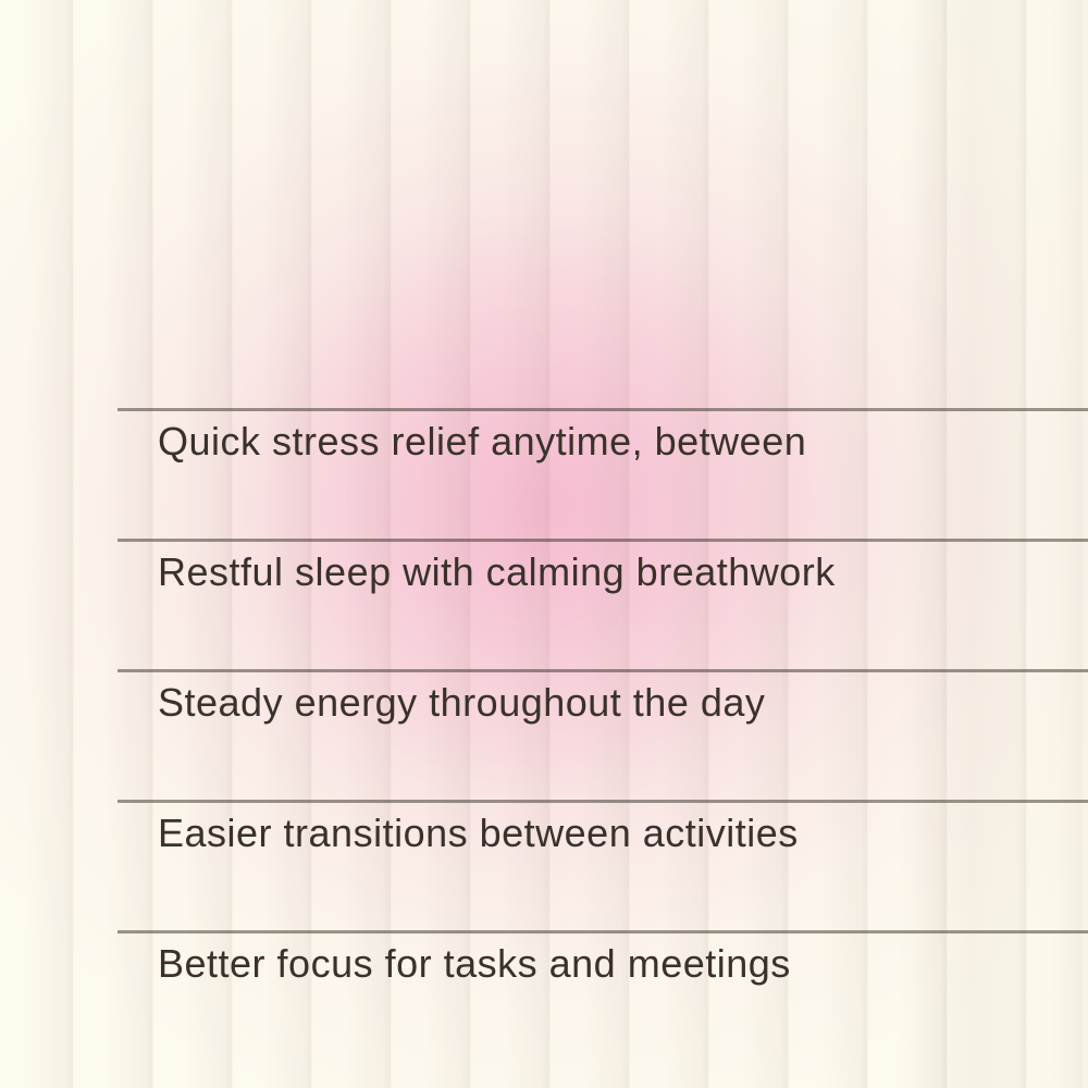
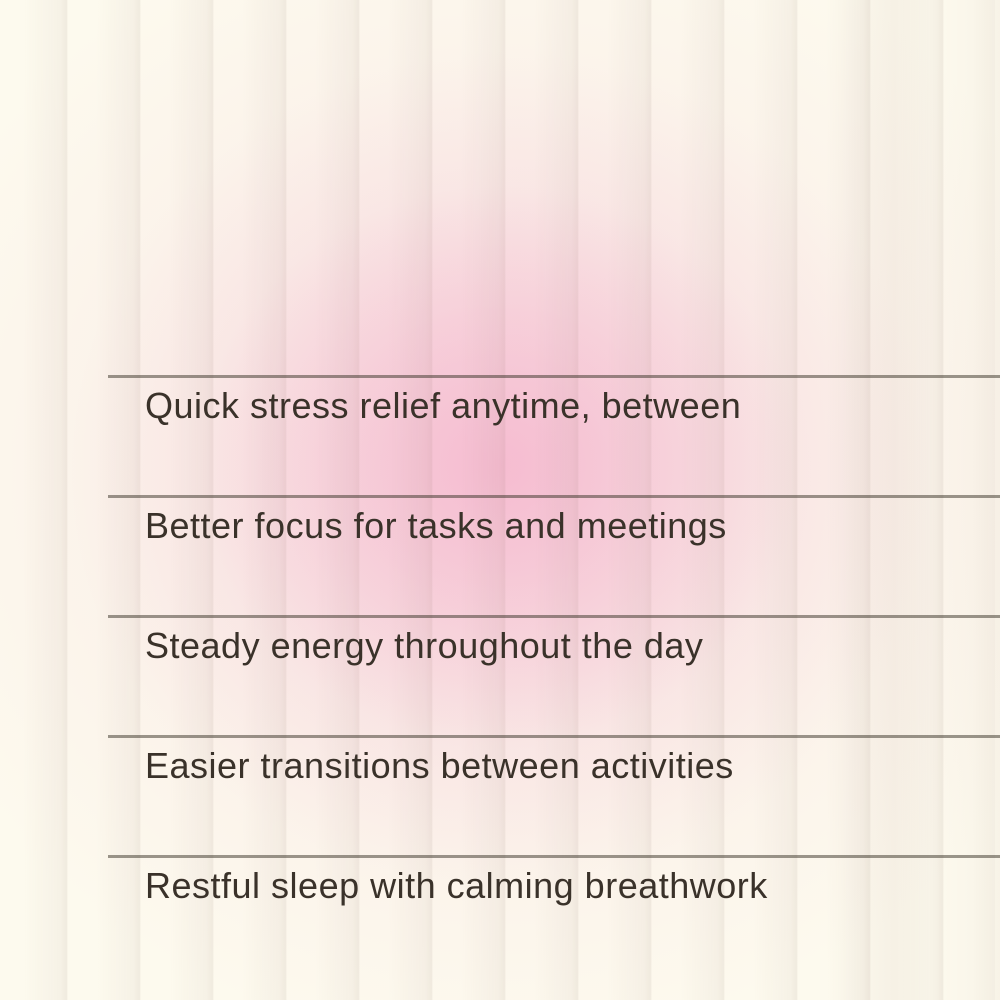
  Quick stress relief anytime, between
- Restful sleep with calming breathwork
+ Better focus for tasks and meetings
  Steady energy throughout the day
  Easier transitions between activities
- Better focus for tasks and meetings
+ Restful sleep with calming breathwork
